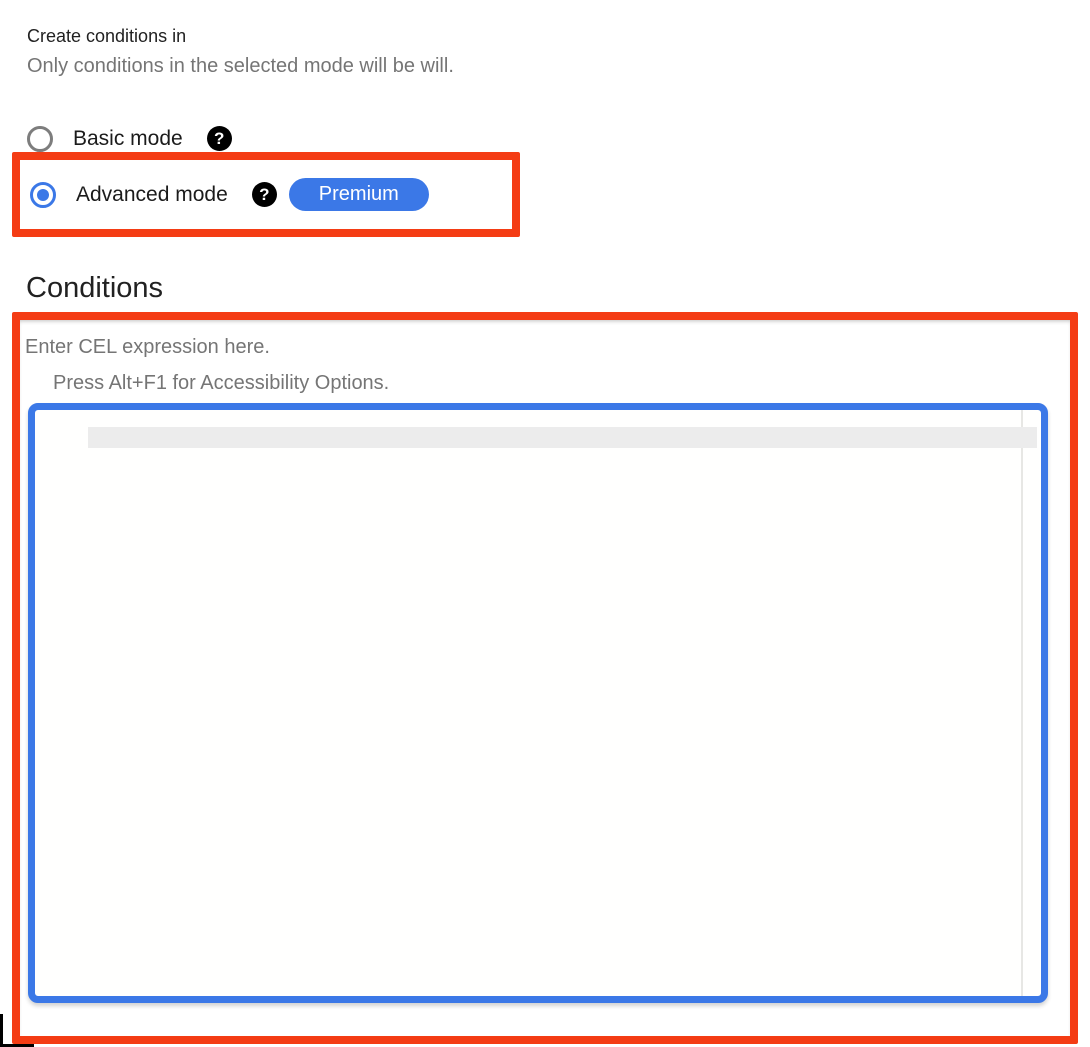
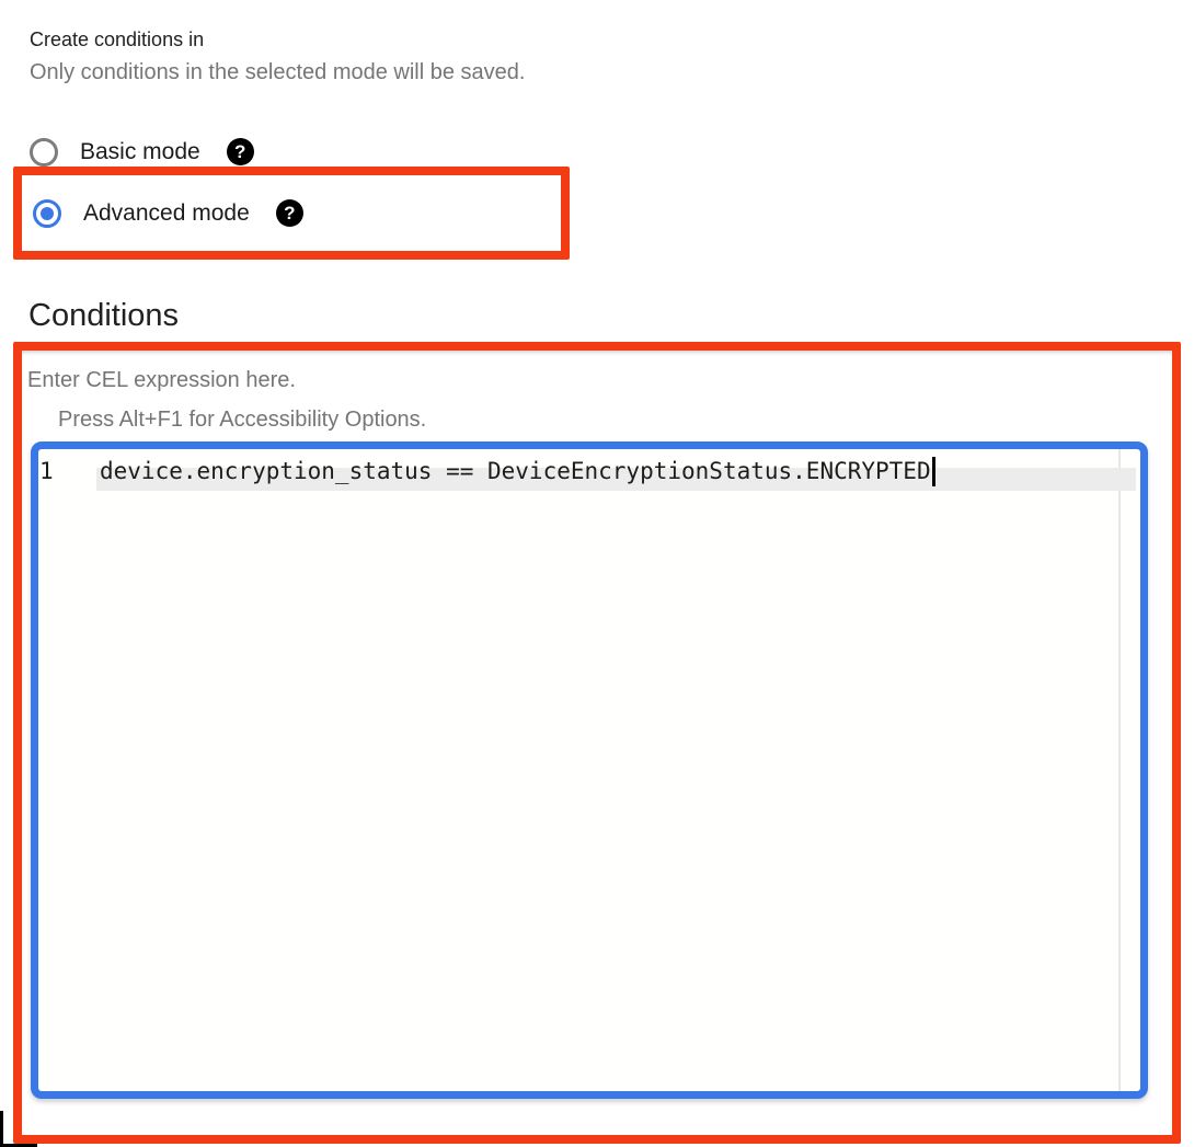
  Create conditions in
- Only conditions in the selected mode will be will.
+ Only conditions in the selected mode will be saved.
  Basic mode
  ?
  Advanced mode
  ?
- Premium
  Conditions
  Enter CEL expression here.
  Press Alt+F1 for Accessibility Options.
+ 1
+ device.encryption_status == DeviceEncryptionStatus.ENCRYPTED
